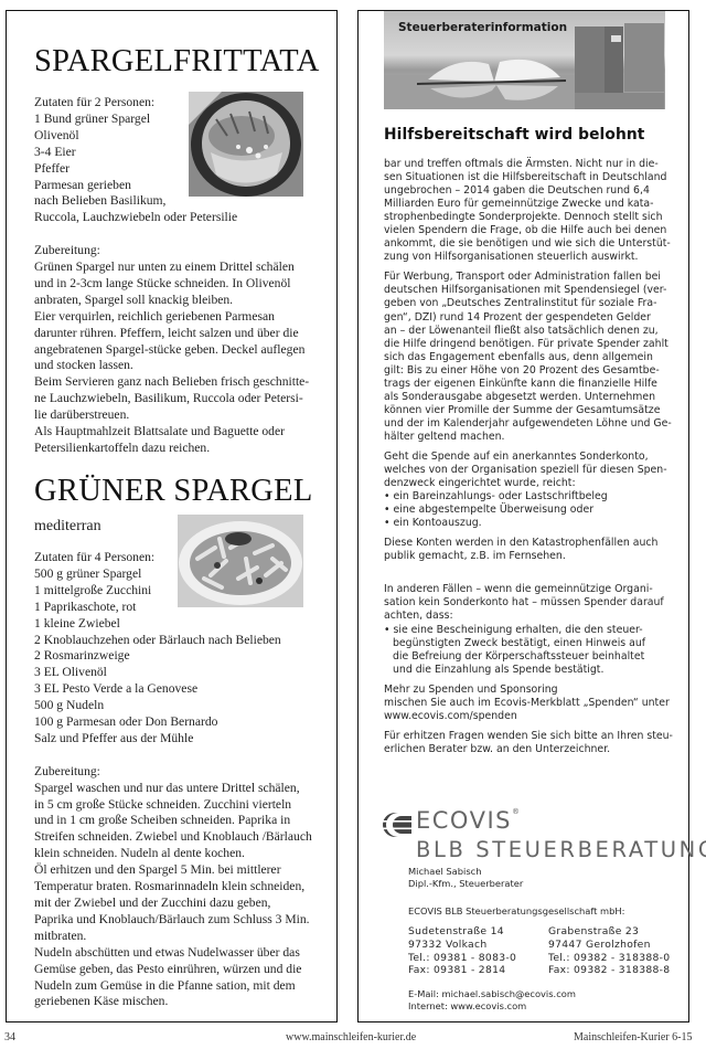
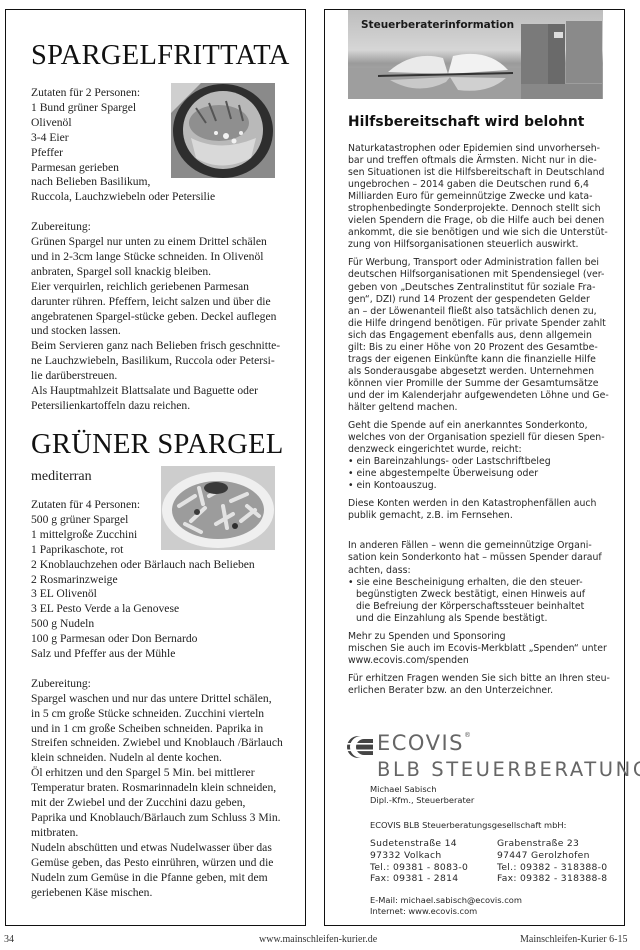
  SPARGELFRITTATA
  Zutaten für 2 Personen:
  1 Bund grüner Spargel
  Olivenöl
  3-4 Eier
  Pfeffer
  Parmesan gerieben
  nach Belieben Basilikum,
  Ruccola, Lauchzwiebeln oder Petersilie
  Zubereitung:
  Grünen Spargel nur unten zu einem Drittel schälen
  und in 2-3cm lange Stücke schneiden. In Olivenöl
  anbraten, Spargel soll knackig bleiben.
  Eier verquirlen, reichlich geriebenen Parmesan
  darunter rühren. Pfeffern, leicht salzen und über die
  angebratenen Spargel-stücke geben. Deckel auflegen
  und stocken lassen.
  Beim Servieren ganz nach Belieben frisch geschnitte-
  ne Lauchzwiebeln, Basilikum, Ruccola oder Petersi-
  lie darüberstreuen.
  Als Hauptmahlzeit Blattsalate und Baguette oder
  Petersilienkartoffeln dazu reichen.
  GRÜNER SPARGEL
  mediterran
  Zutaten für 4 Personen:
  500 g grüner Spargel
  1 mittelgroße Zucchini
  1 Paprikaschote, rot
- 1 kleine Zwiebel
  2 Knoblauchzehen oder Bärlauch nach Belieben
  2 Rosmarinzweige
  3 EL Olivenöl
  3 EL Pesto Verde a la Genovese
  500 g Nudeln
  100 g Parmesan oder Don Bernardo
  Salz und Pfeffer aus der Mühle
  Zubereitung:
  Spargel waschen und nur das untere Drittel schälen,
  in 5 cm große Stücke schneiden. Zucchini vierteln
  und in 1 cm große Scheiben schneiden. Paprika in
  Streifen schneiden. Zwiebel und Knoblauch /Bärlauch
  klein schneiden. Nudeln al dente kochen.
  Öl erhitzen und den Spargel 5 Min. bei mittlerer
  Temperatur braten. Rosmarinnadeln klein schneiden,
  mit der Zwiebel und der Zucchini dazu geben,
  Paprika und Knoblauch/Bärlauch zum Schluss 3 Min.
  mitbraten.
  Nudeln abschütten und etwas Nudelwasser über das
  Gemüse geben, das Pesto einrühren, würzen und die
- Nudeln zum Gemüse in die Pfanne sation, mit dem
+ Nudeln zum Gemüse in die Pfanne geben, mit dem
  geriebenen Käse mischen.
  Steuerberaterinformation
  Hilfsbereitschaft wird belohnt
+ Naturkatastrophen oder Epidemien sind unvorherseh-
  bar und treffen oftmals die Ärmsten. Nicht nur in die-
  sen Situationen ist die Hilfsbereitschaft in Deutschland
  ungebrochen – 2014 gaben die Deutschen rund 6,4
  Milliarden Euro für gemeinnützige Zwecke und kata-
  strophenbedingte Sonderprojekte. Dennoch stellt sich
  vielen Spendern die Frage, ob die Hilfe auch bei denen
  ankommt, die sie benötigen und wie sich die Unterstüt-
  zung von Hilfsorganisationen steuerlich auswirkt.
  Für Werbung, Transport oder Administration fallen bei
  deutschen Hilfsorganisationen mit Spendensiegel (ver-
  geben von „Deutsches Zentralinstitut für soziale Fra-
  gen“, DZI) rund 14 Prozent der gespendeten Gelder
  an – der Löwenanteil fließt also tatsächlich denen zu,
  die Hilfe dringend benötigen. Für private Spender zahlt
  sich das Engagement ebenfalls aus, denn allgemein
  gilt: Bis zu einer Höhe von 20 Prozent des Gesamtbe-
  trags der eigenen Einkünfte kann die finanzielle Hilfe
  als Sonderausgabe abgesetzt werden. Unternehmen
  können vier Promille der Summe der Gesamtumsätze
  und der im Kalenderjahr aufgewendeten Löhne und Ge-
  hälter geltend machen.
  Geht die Spende auf ein anerkanntes Sonderkonto,
  welches von der Organisation speziell für diesen Spen-
  denzweck eingerichtet wurde, reicht:
  • ein Bareinzahlungs- oder Lastschriftbeleg
  • eine abgestempelte Überweisung oder
  • ein Kontoauszug.
  Diese Konten werden in den Katastrophenfällen auch
  publik gemacht, z.B. im Fernsehen.
  In anderen Fällen – wenn die gemeinnützige Organi-
  sation kein Sonderkonto hat – müssen Spender darauf
  achten, dass:
  • sie eine Bescheinigung erhalten, die den steuer-
  begünstigten Zweck bestätigt, einen Hinweis auf
  die Befreiung der Körperschaftssteuer beinhaltet
  und die Einzahlung als Spende bestätigt.
  Mehr zu Spenden und Sponsoring
  mischen Sie auch im Ecovis-Merkblatt „Spenden“ unter
  www.ecovis.com/spenden
  Für erhitzen Fragen wenden Sie sich bitte an Ihren steu-
  erlichen Berater bzw. an den Unterzeichner.
  ECOVIS®
  BLB STEUERBERATUN
  Michael Sabisch
  Dipl.-Kfm., Steuerberater
  ECOVIS BLB Steuerberatungsgesellschaft mbH:
  Sudetenstraße 14
  97332 Volkach
  Tel.: 09381 - 8083-0
  Fax: 09381 - 2814
  Grabenstraße 23
  97447 Gerolzhofen
  Tel.: 09382 - 318388-0
  Fax: 09382 - 318388-8
  E-Mail: michael.sabisch@ecovis.com
  Internet: www.ecovis.com
  34
  www.mainschleifen-kurier.de
  Mainschleifen-Kurier 6-15
